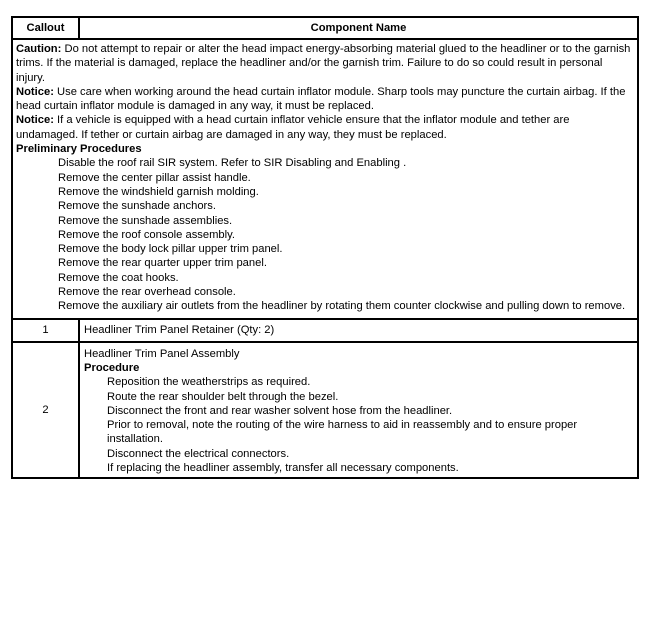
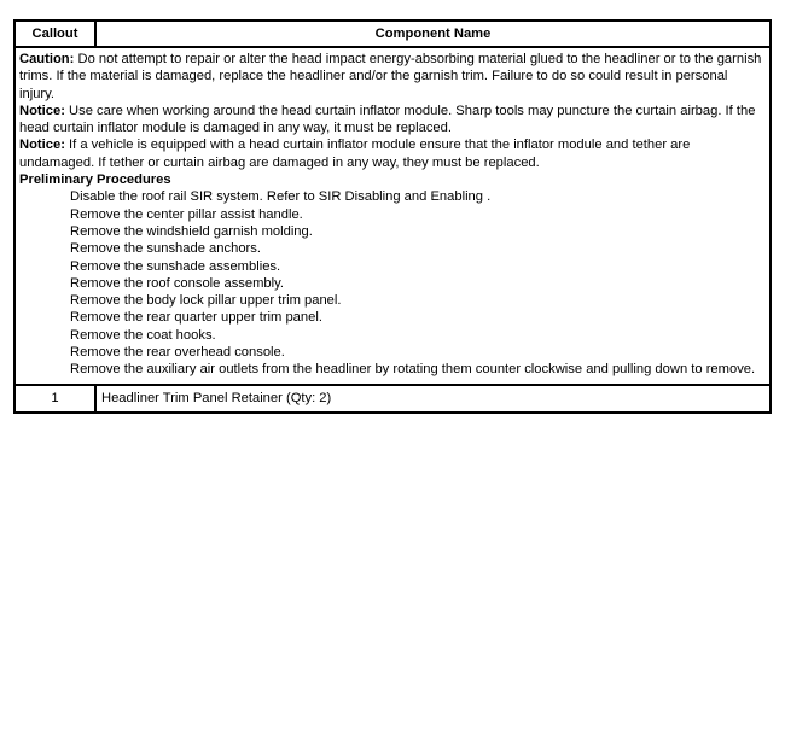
  Callout	Component Name
- Caution: Do not attempt to repair or alter the head impact energy-absorbing material glued to the headliner or to the garnish trims. If the material is damaged, replace the headliner and/or the garnish trim. Failure to do so could result in personal injury. Notice: Use care when working around the head curtain inflator module. Sharp tools may puncture the curtain airbag. If the head curtain inflator module is damaged in any way, it must be replaced. Notice: If a vehicle is equipped with a head curtain inflator vehicle ensure that the inflator module and tether are undamaged. If tether or curtain airbag are damaged in any way, they must be replaced. Preliminary Procedures Disable the roof rail SIR system. Refer to SIR Disabling and Enabling . Remove the center pillar assist handle. Remove the windshield garnish molding. Remove the sunshade anchors. Remove the sunshade assemblies. Remove the roof console assembly. Remove the body lock pillar upper trim panel. Remove the rear quarter upper trim panel. Remove the coat hooks. Remove the rear overhead console. Remove the auxiliary air outlets from the headliner by rotating them counter clockwise and pulling down to remove.
+ Caution: Do not attempt to repair or alter the head impact energy-absorbing material glued to the headliner or to the garnish trims. If the material is damaged, replace the headliner and/or the garnish trim. Failure to do so could result in personal injury. Notice: Use care when working around the head curtain inflator module. Sharp tools may puncture the curtain airbag. If the head curtain inflator module is damaged in any way, it must be replaced. Notice: If a vehicle is equipped with a head curtain inflator module ensure that the inflator module and tether are undamaged. If tether or curtain airbag are damaged in any way, they must be replaced. Preliminary Procedures Disable the roof rail SIR system. Refer to SIR Disabling and Enabling . Remove the center pillar assist handle. Remove the windshield garnish molding. Remove the sunshade anchors. Remove the sunshade assemblies. Remove the roof console assembly. Remove the body lock pillar upper trim panel. Remove the rear quarter upper trim panel. Remove the coat hooks. Remove the rear overhead console. Remove the auxiliary air outlets from the headliner by rotating them counter clockwise and pulling down to remove.
  1	Headliner Trim Panel Retainer (Qty: 2)
- 2	Headliner Trim Panel Assembly Procedure Reposition the weatherstrips as required. Route the rear shoulder belt through the bezel. Disconnect the front and rear washer solvent hose from the headliner. Prior to removal, note the routing of the wire harness to aid in reassembly and to ensure proper installation. Disconnect the electrical connectors. If replacing the headliner assembly, transfer all necessary components.
